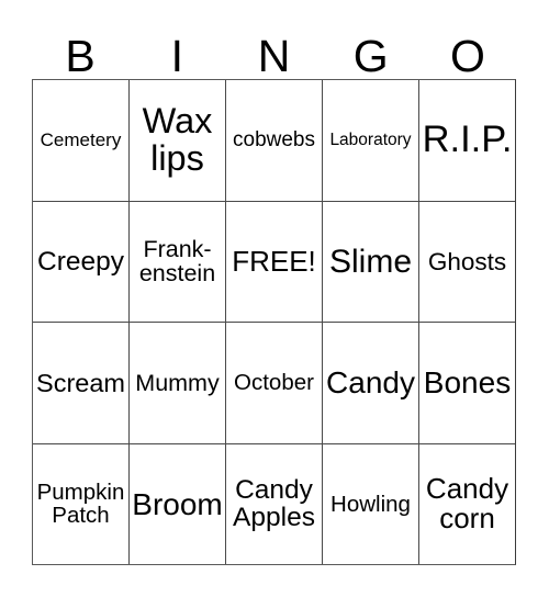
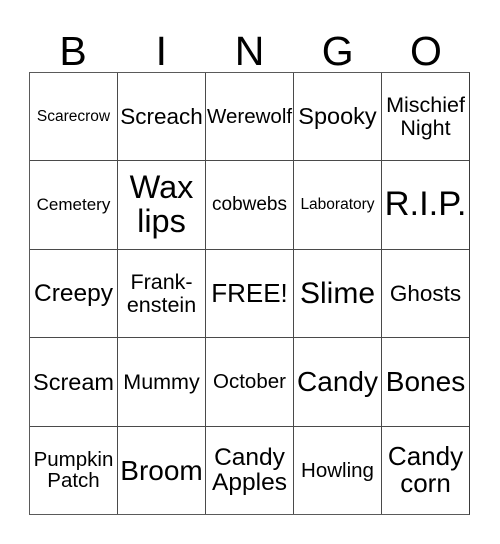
  B
  I
  N
  G
  O
+ Scarecrow
+ Screach
+ Werewolf
+ Spooky
+ Mischief
+ Night
  Cemetery
  Wax
  lips
  cobwebs
  Laboratory
  R.I.P.
  Creepy
  Frank-
  enstein
  FREE!
  Slime
  Ghosts
  Scream
  Mummy
  October
  Candy
  Bones
  Pumpkin
  Patch
  Broom
  Candy
  Apples
  Howling
  Candy
  corn
